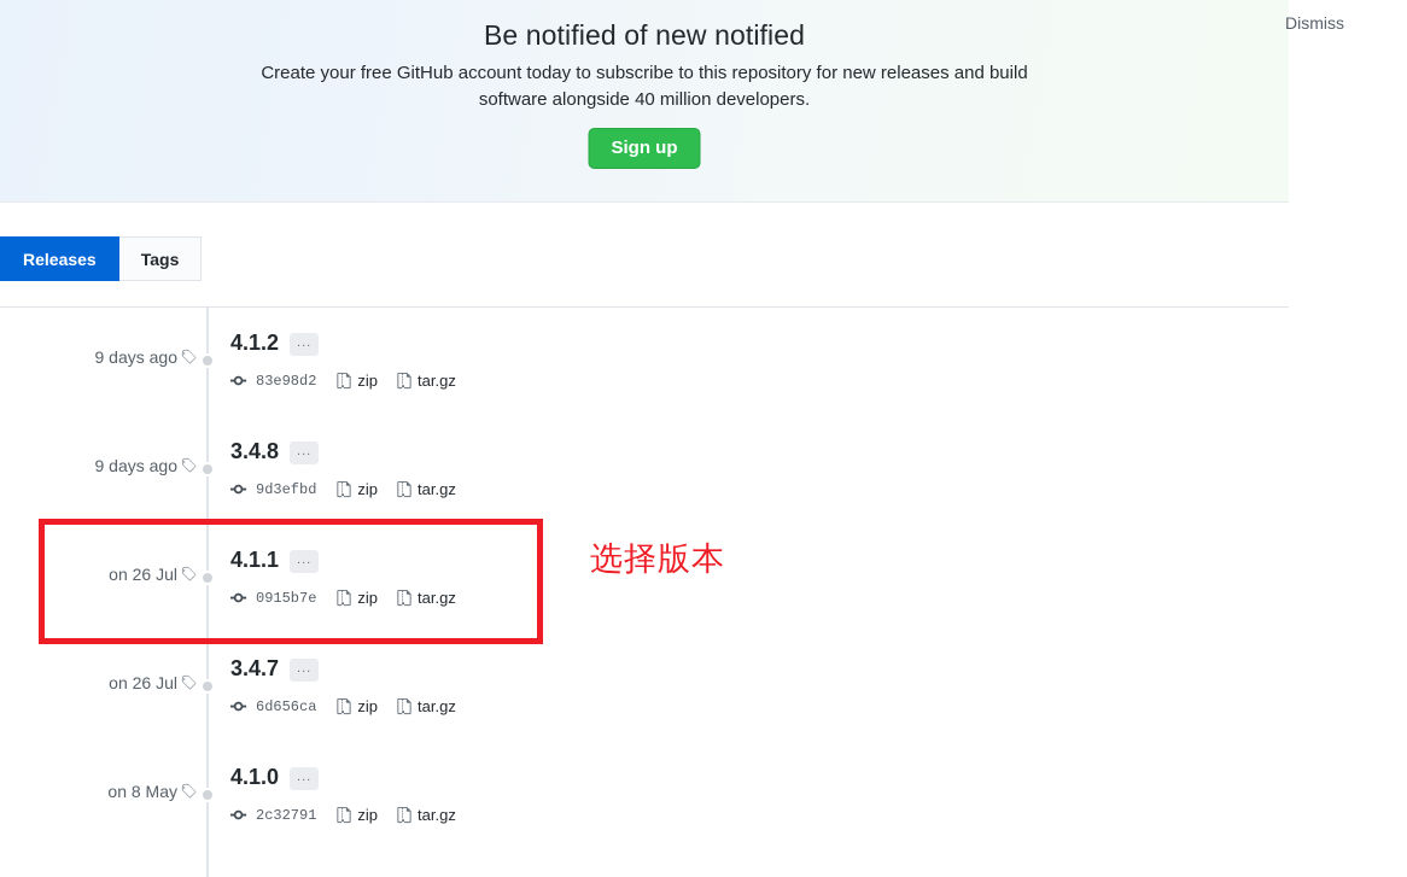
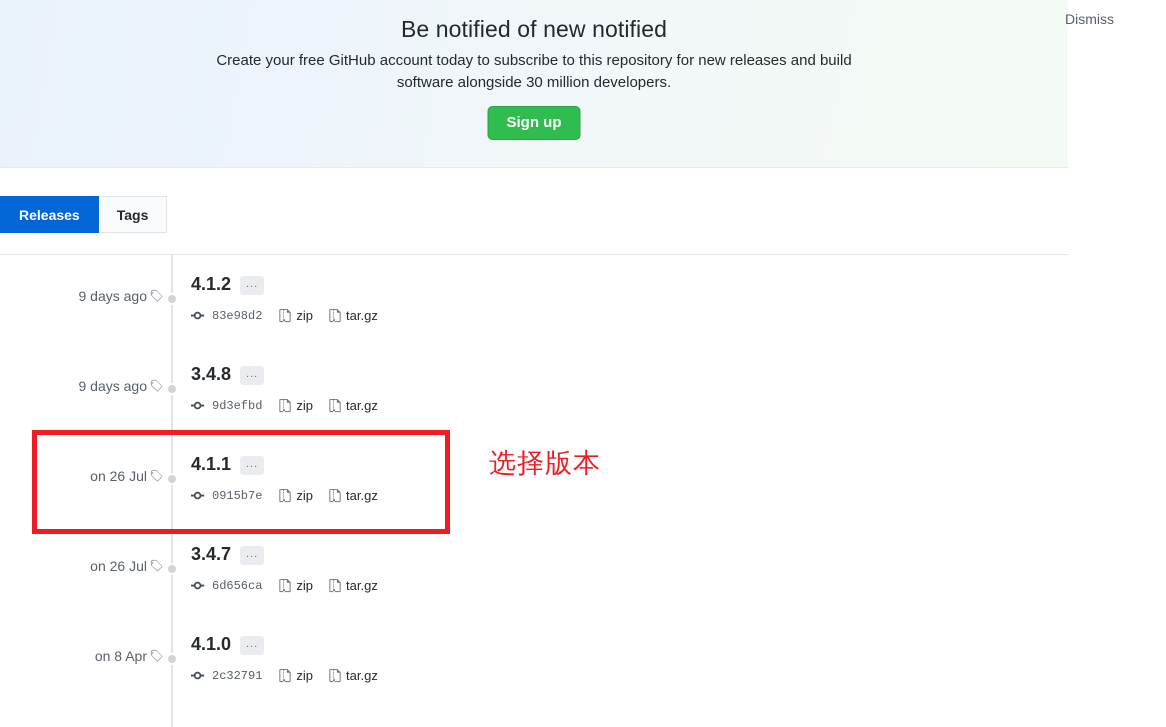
  Be notified of new notified
- Create your free GitHub account today to subscribe to this repository for new releases and build software alongside 40 million developers.
+ Create your free GitHub account today to subscribe to this repository for new releases and build software alongside 30 million developers.
  Sign up
  Dismiss
  Releases
  Tags
  9 days ago
  4.1.2
  ...
  83e98d2
  zip
  tar.gz
  9 days ago
  3.4.8
  ...
  9d3efbd
  zip
  tar.gz
  on 26 Jul
  4.1.1
  ...
  0915b7e
  zip
  tar.gz
  on 26 Jul
  3.4.7
  ...
  6d656ca
  zip
  tar.gz
- on 8 May
+ on 8 Apr
  4.1.0
  ...
  2c32791
  zip
  tar.gz
  选择版本
